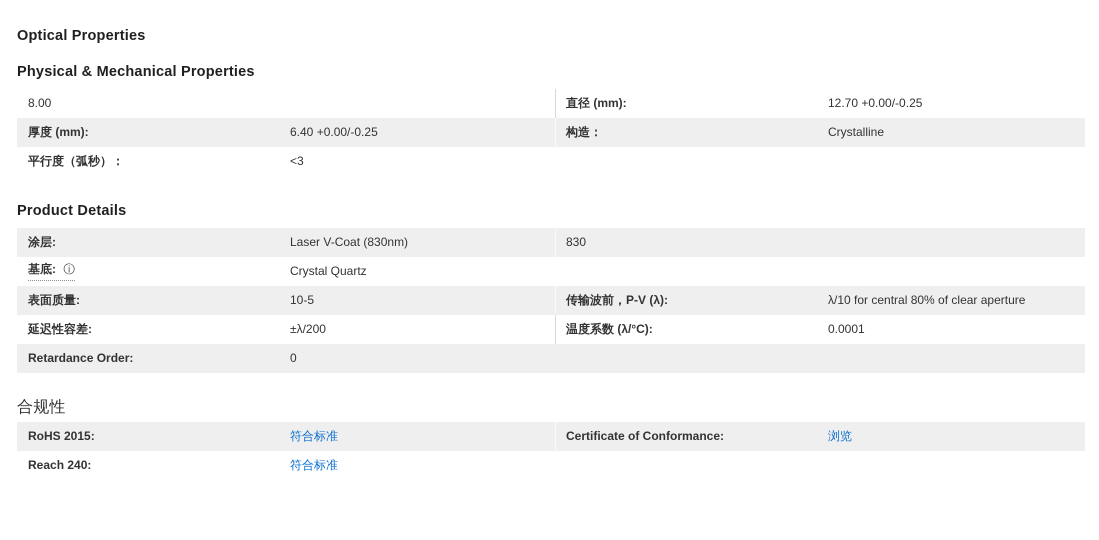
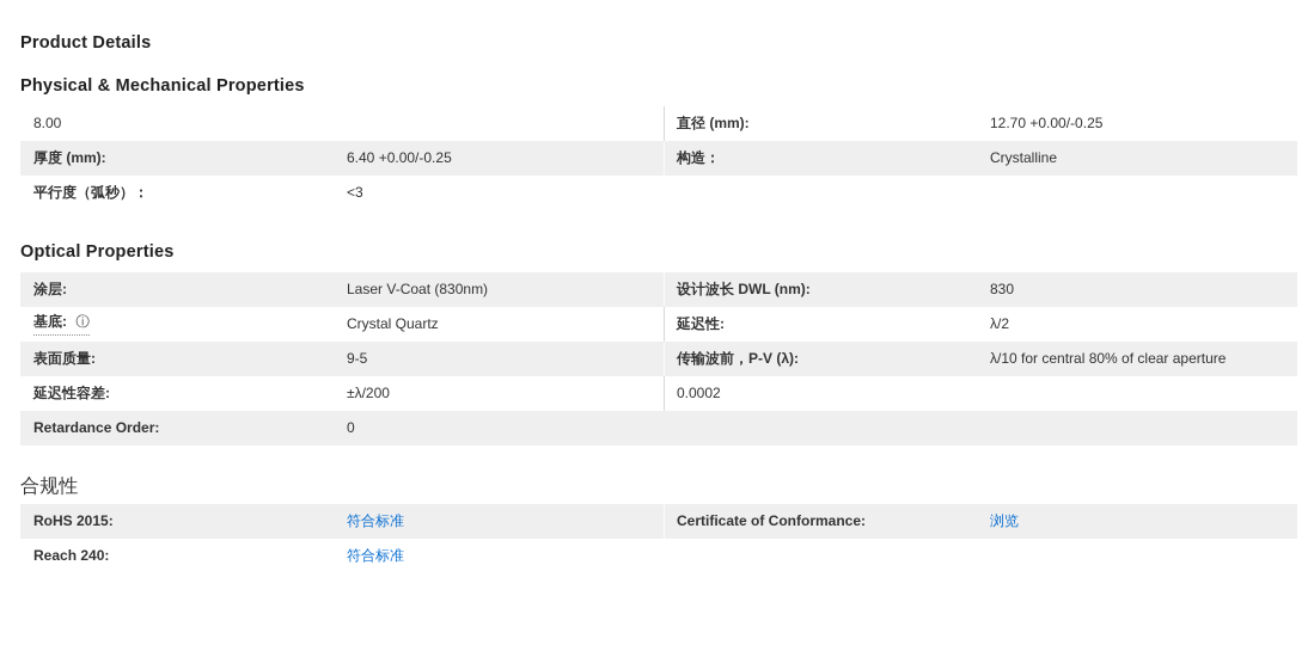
- Optical Properties
+ Product Details
  Physical & Mechanical Properties
  8.00
  直径 (mm):
  12.70 +0.00/-0.25
  厚度 (mm):
  6.40 +0.00/-0.25
  构造：
  Crystalline
  平行度（弧秒）：
  <3
- Product Details
+ Optical Properties
  涂层:
  Laser V-Coat (830nm)
+ 设计波长 DWL (nm):
  830
  基底: ⓘ
  Crystal Quartz
+ 延迟性:
+ λ/2
  表面质量:
- 10-5
+ 9-5
  传输波前，P-V (λ):
  λ/10 for central 80% of clear aperture
  延迟性容差:
  ±λ/200
- 温度系数 (λ/°C):
- 0.0001
+ 0.0002
  Retardance Order:
  0
  合规性
  RoHS 2015:
  符合标准
  Certificate of Conformance:
  浏览
  Reach 240:
  符合标准
